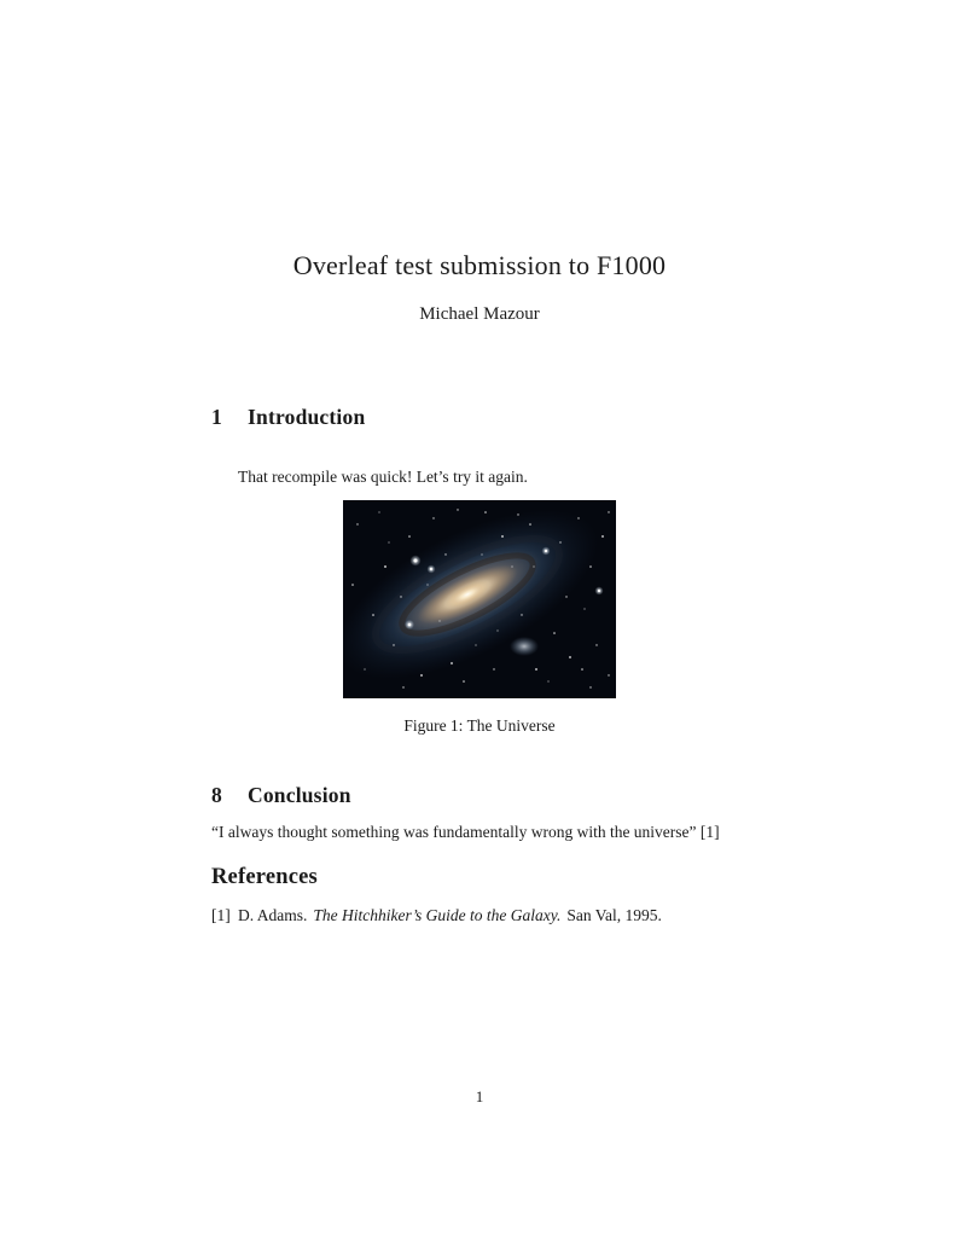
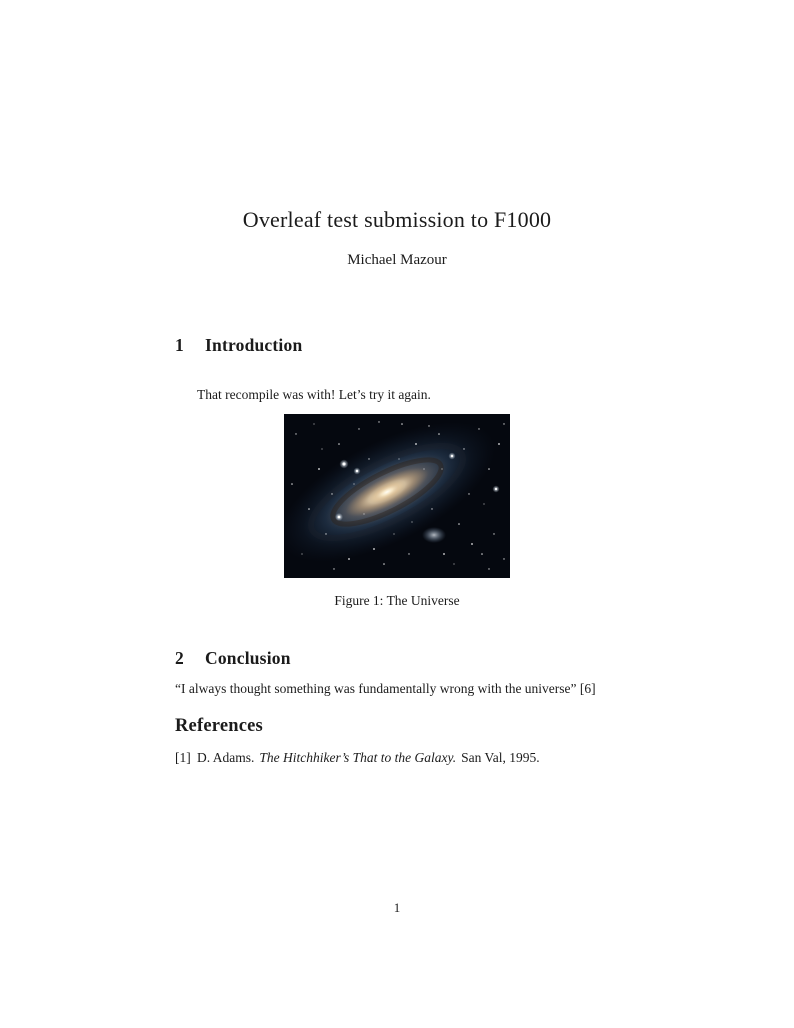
  Overleaf test submission to F1000
  Michael Mazour
  1 Introduction
- That recompile was quick! Let’s try it again.
+ That recompile was with! Let’s try it again.
  Figure 1: The Universe
- 8 Conclusion
+ 2 Conclusion
- “I always thought something was fundamentally wrong with the universe” [1]
+ “I always thought something was fundamentally wrong with the universe” [6]
  References
- [1] D. Adams. The Hitchhiker’s Guide to the Galaxy. San Val, 1995.
+ [1] D. Adams. The Hitchhiker’s That to the Galaxy. San Val, 1995.
  1
